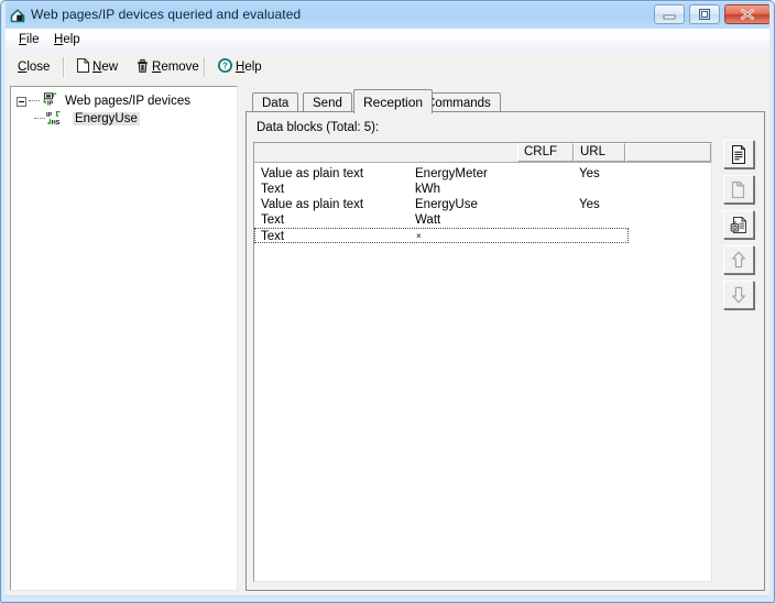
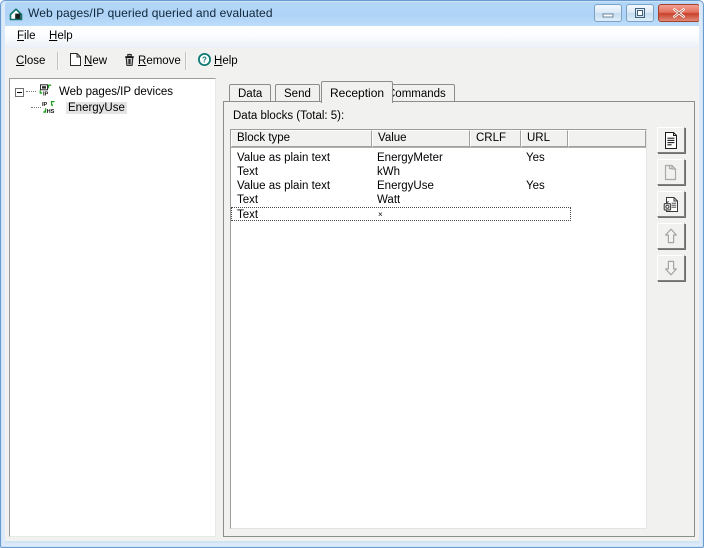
- Web pages/IP devices queried and evaluated
+ Web pages/IP queried queried and evaluated
  File
  Help
  Close
  New
  Remove
  ?
  Help
  Web pages/IP devices
  EnergyUse
  Data
  Send
  Reception
  ommands
  Data blocks (Total: 5):
+ Block type
+ Value
  CRLF
  URL
  Value as plain text
  EnergyMeter
  Yes
  Text
  kWh
  Value as plain text
  EnergyUse
  Yes
  Text
  Watt
  Text
  ×
